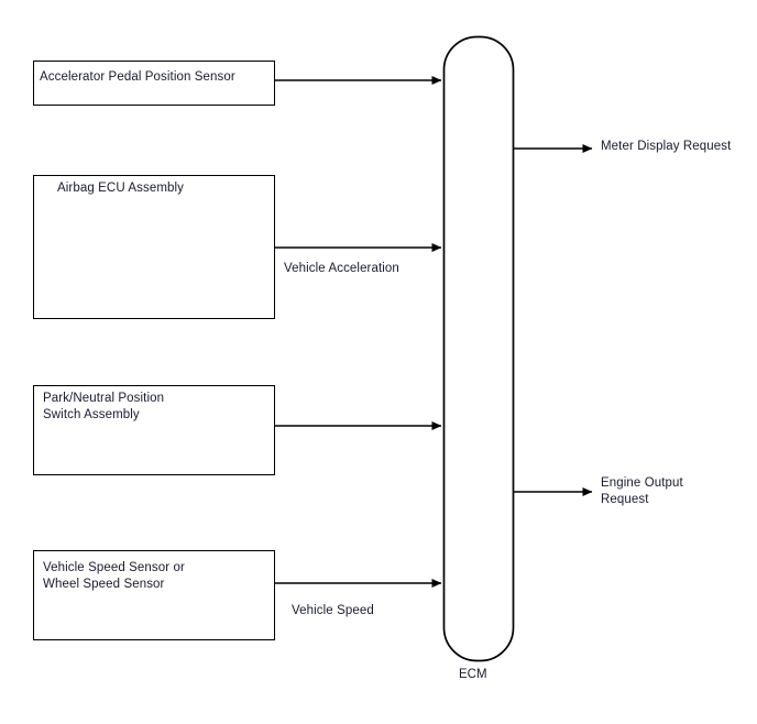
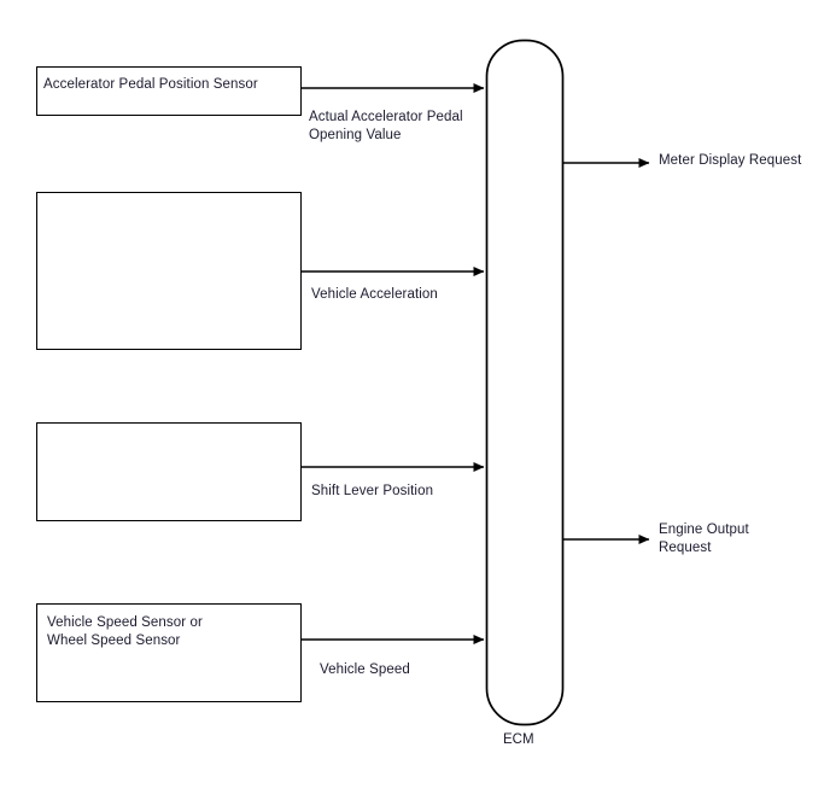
  Accelerator Pedal Position Sensor
- Airbag ECU Assembly
- Park/Neutral Position
- Switch Assembly
  Vehicle Speed Sensor or
  Wheel Speed Sensor
+ Actual Accelerator Pedal
+ Opening Value
  Vehicle Acceleration
+ Shift Lever Position
  Vehicle Speed
  Meter Display Request
  Engine Output
  Request
  ECM
